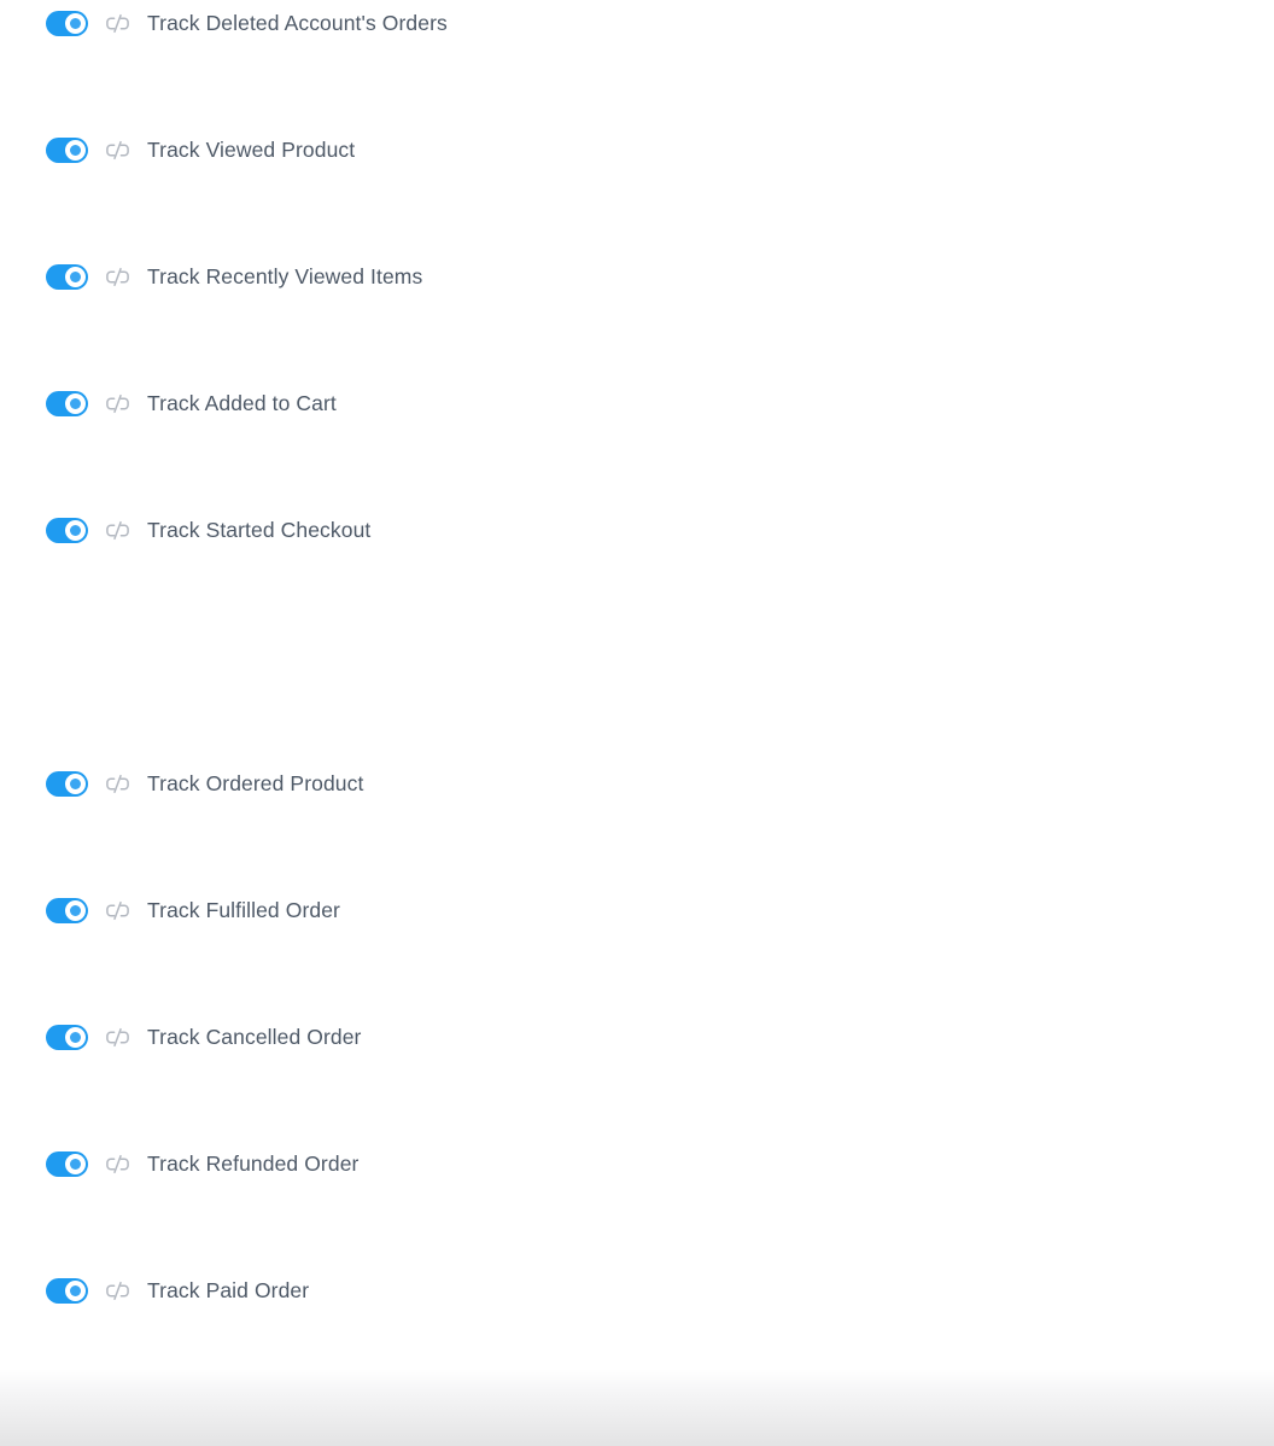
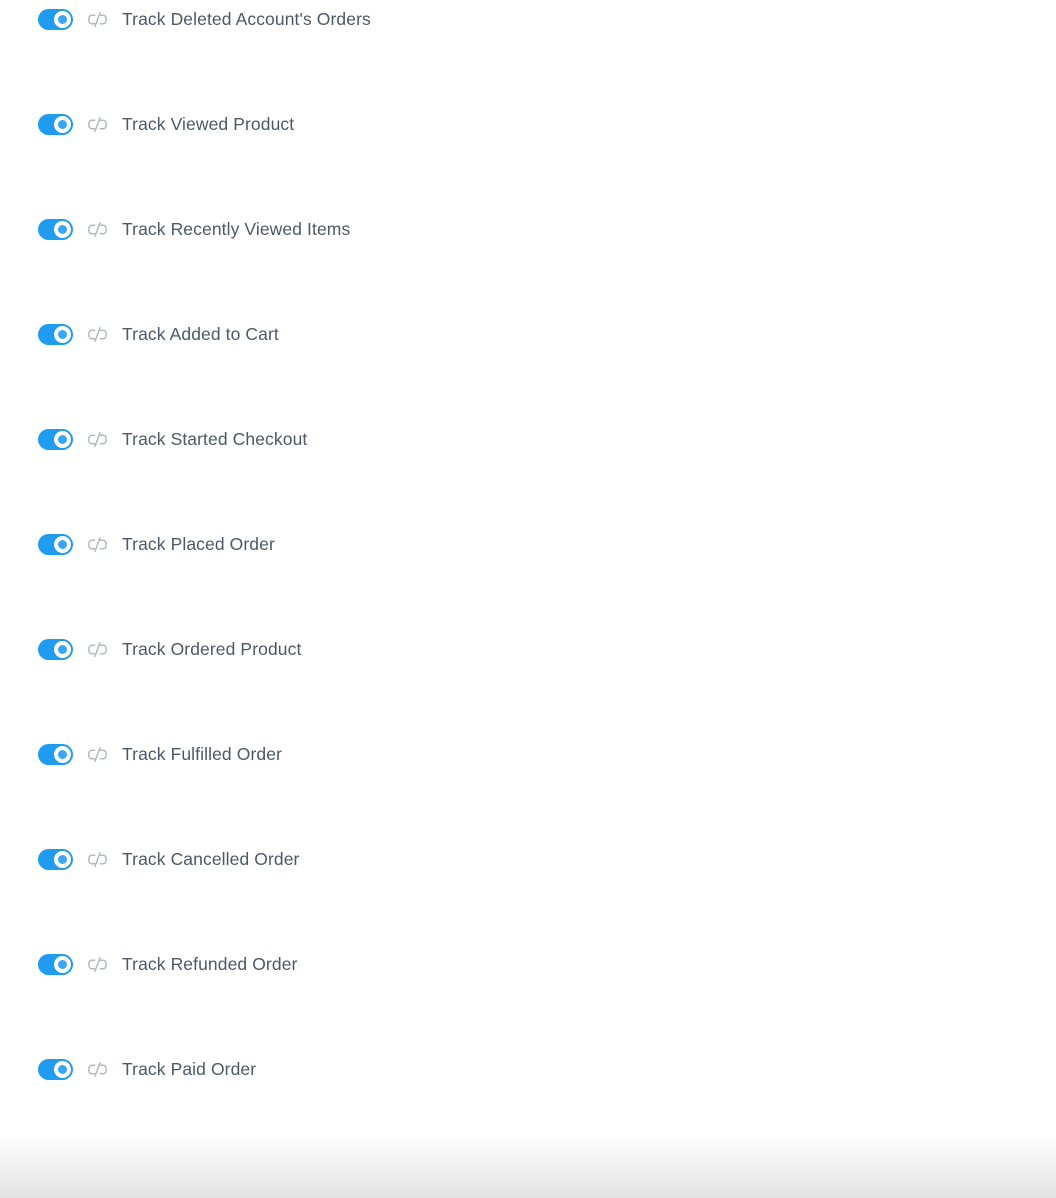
  Track Deleted Account's Orders
  Track Viewed Product
  Track Recently Viewed Items
  Track Added to Cart
  Track Started Checkout
+ Track Placed Order
  Track Ordered Product
  Track Fulfilled Order
  Track Cancelled Order
  Track Refunded Order
  Track Paid Order
